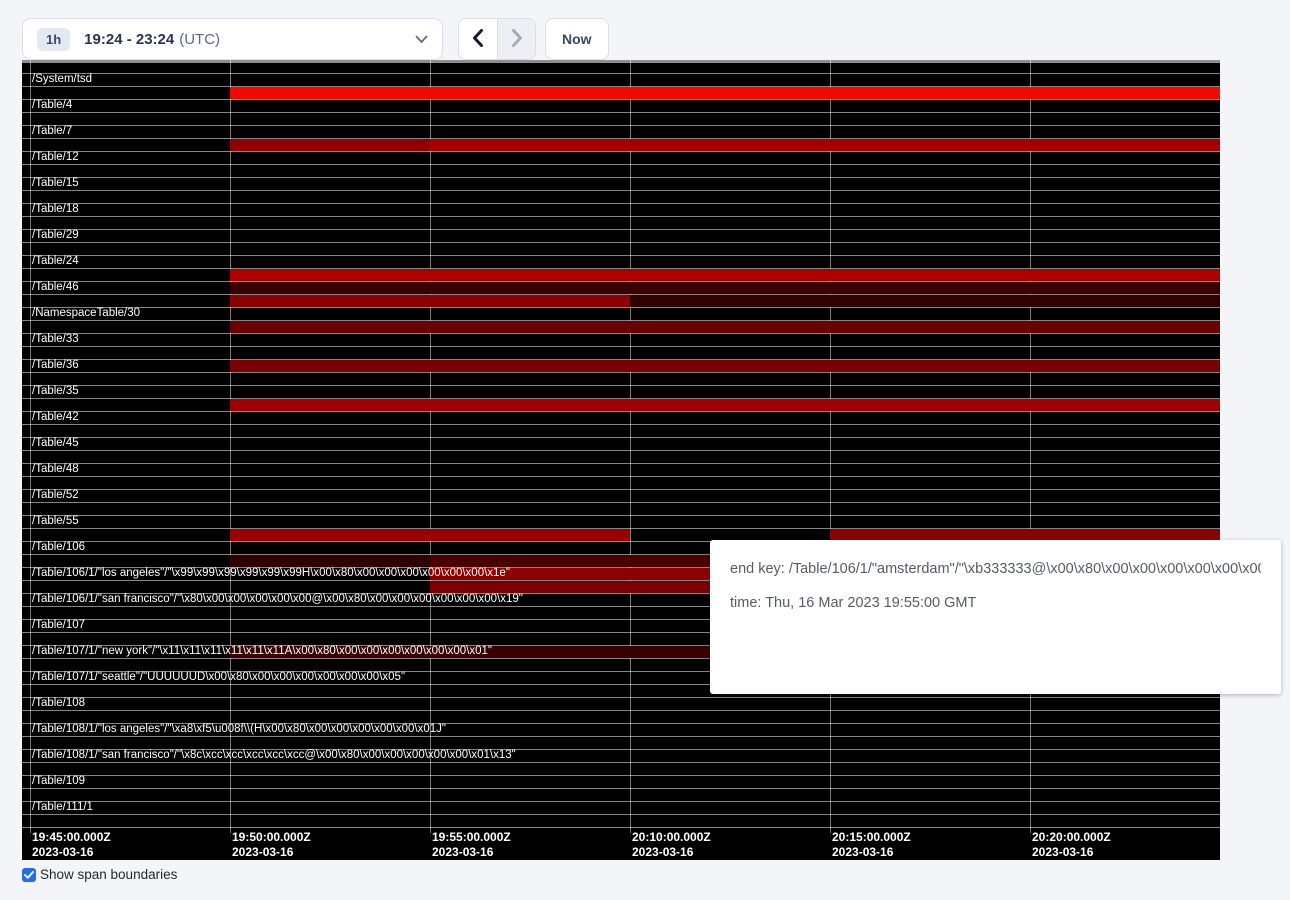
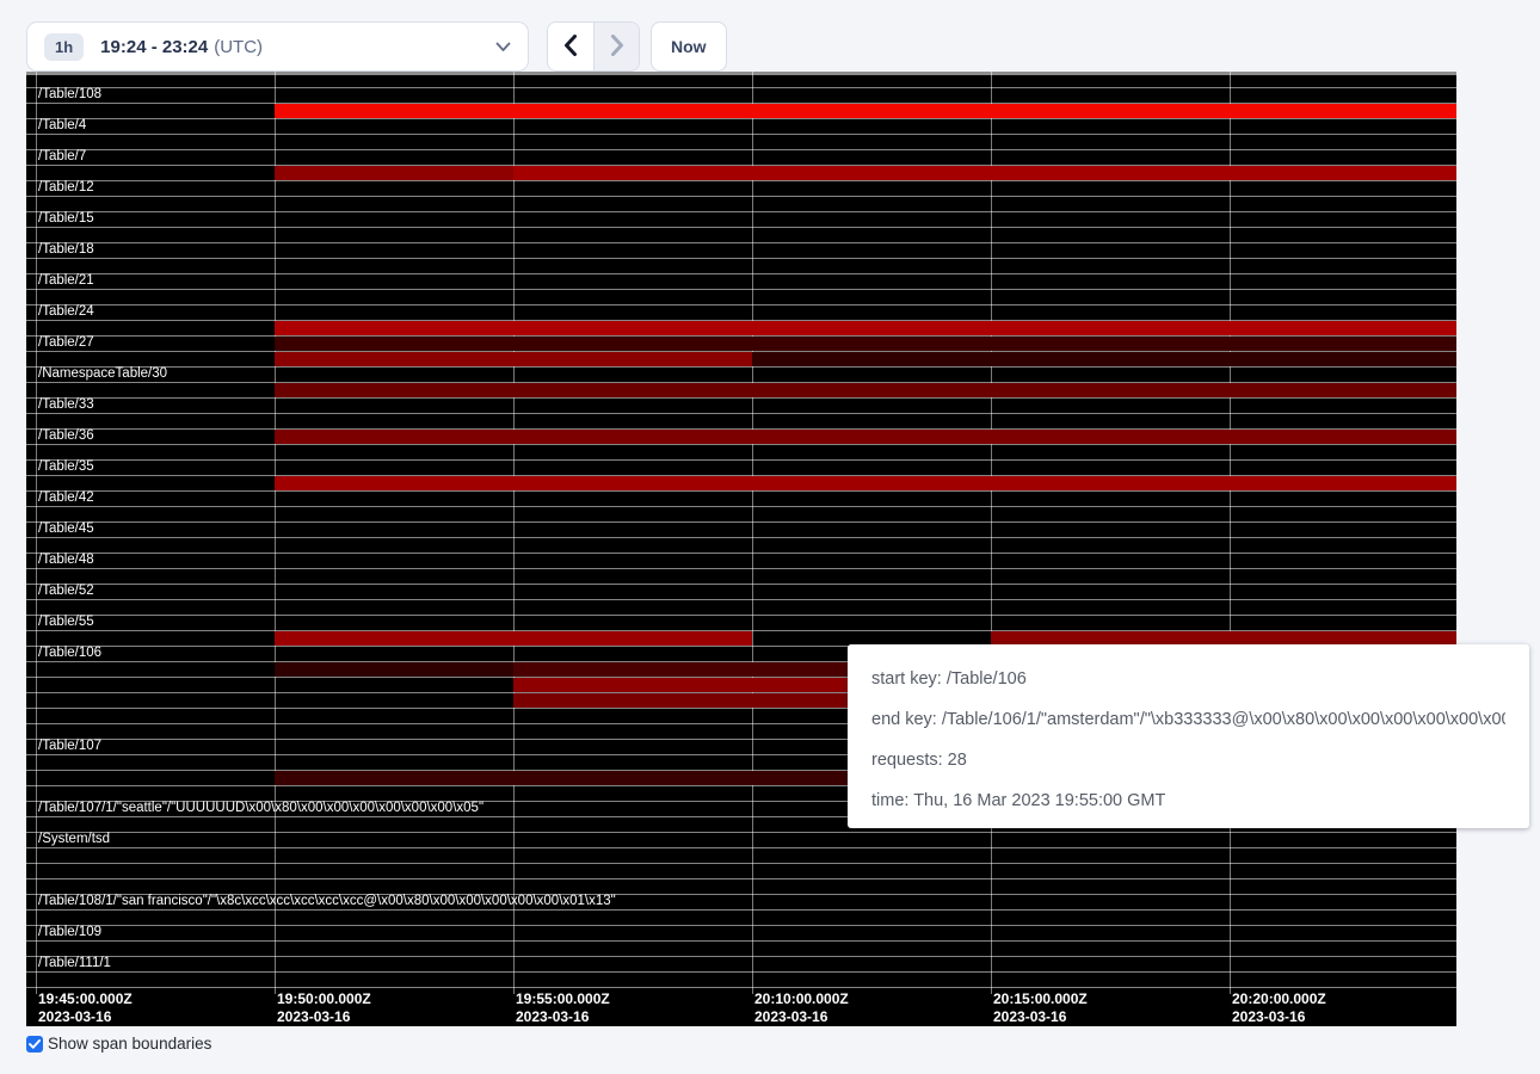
  1h
  19:24 - 23:24
  (UTC)
  Now
  19:45:00.000Z
  2023-03-16
  19:50:00.000Z
  2023-03-16
  19:55:00.000Z
  2023-03-16
  20:10:00.000Z
  2023-03-16
  20:15:00.000Z
  2023-03-16
  20:20:00.000Z
  2023-03-16
- /System/tsd
+ /Table/108
  /Table/4
  /Table/7
  /Table/12
  /Table/15
  /Table/18
- /Table/29
+ /Table/21
  /Table/24
- /Table/46
+ /Table/27
  /NamespaceTable/30
  /Table/33
  /Table/36
  /Table/35
  /Table/42
  /Table/45
  /Table/48
  /Table/52
  /Table/55
  /Table/106
- /Table/106/1/"los angeles"/"\x99\x99\x99\x99\x99\x99H\x00\x80\x00\x00\x00\x00\x00\x00\x1e"
- /Table/106/1/"san francisco"/"\x80\x00\x00\x00\x00\x00@\x00\x80\x00\x00\x00\x00\x00\x00\x19"
  /Table/107
- /Table/107/1/"new york"/"\x11\x11\x11\x11\x11\x11A\x00\x80\x00\x00\x00\x00\x00\x00\x01"
  /Table/107/1/"seattle"/"UUUUUUD\x00\x80\x00\x00\x00\x00\x00\x00\x05"
- /Table/108
+ /System/tsd
- /Table/108/1/"los angeles"/"\xa8\xf5\u008f\\(H\x00\x80\x00\x00\x00\x00\x00\x01J"
  /Table/108/1/"san francisco"/"\x8c\xcc\xcc\xcc\xcc\xcc@\x00\x80\x00\x00\x00\x00\x00\x01\x13"
  /Table/109
  /Table/111/1
+ start key: /Table/106
  end key: /Table/106/1/"amsterdam"/"\xb333333@\x00\x80\x00\x00\x00\x00\x00\x0
+ requests: 28
  time: Thu, 16 Mar 2023 19:55:00 GMT
  Show span boundaries
